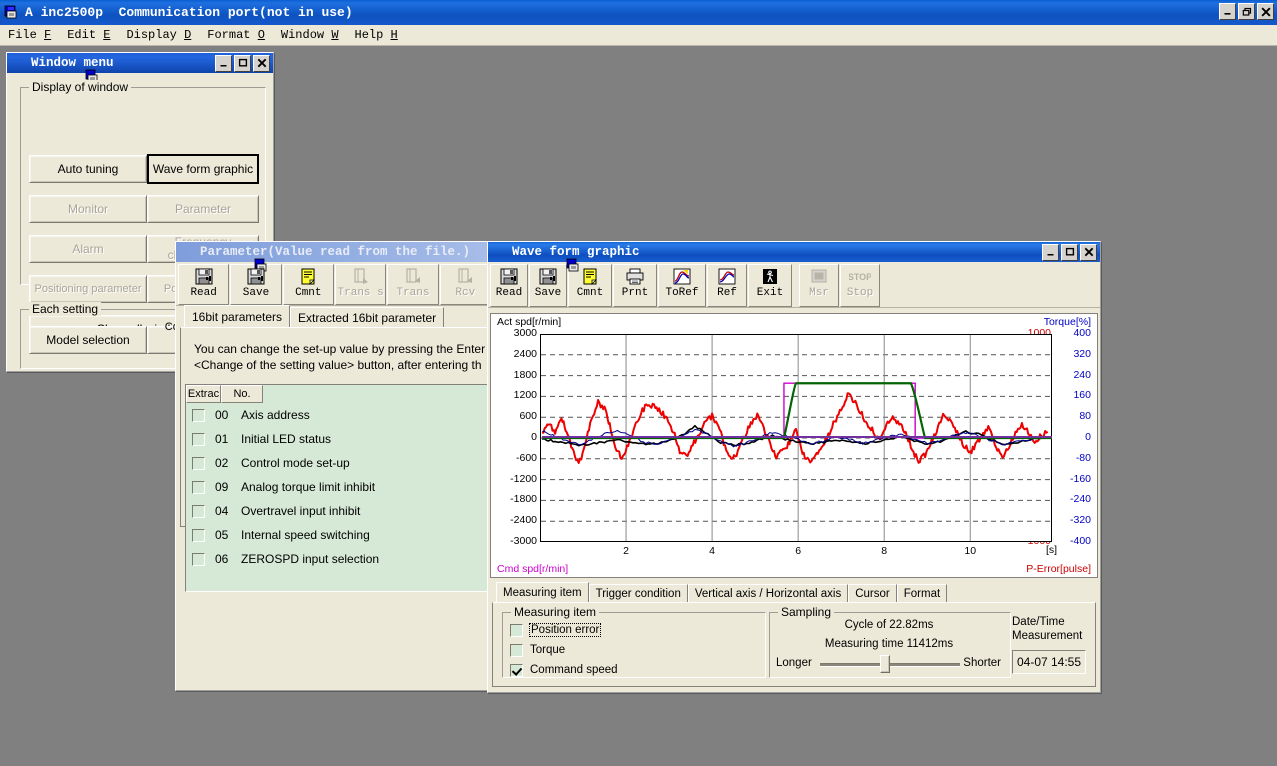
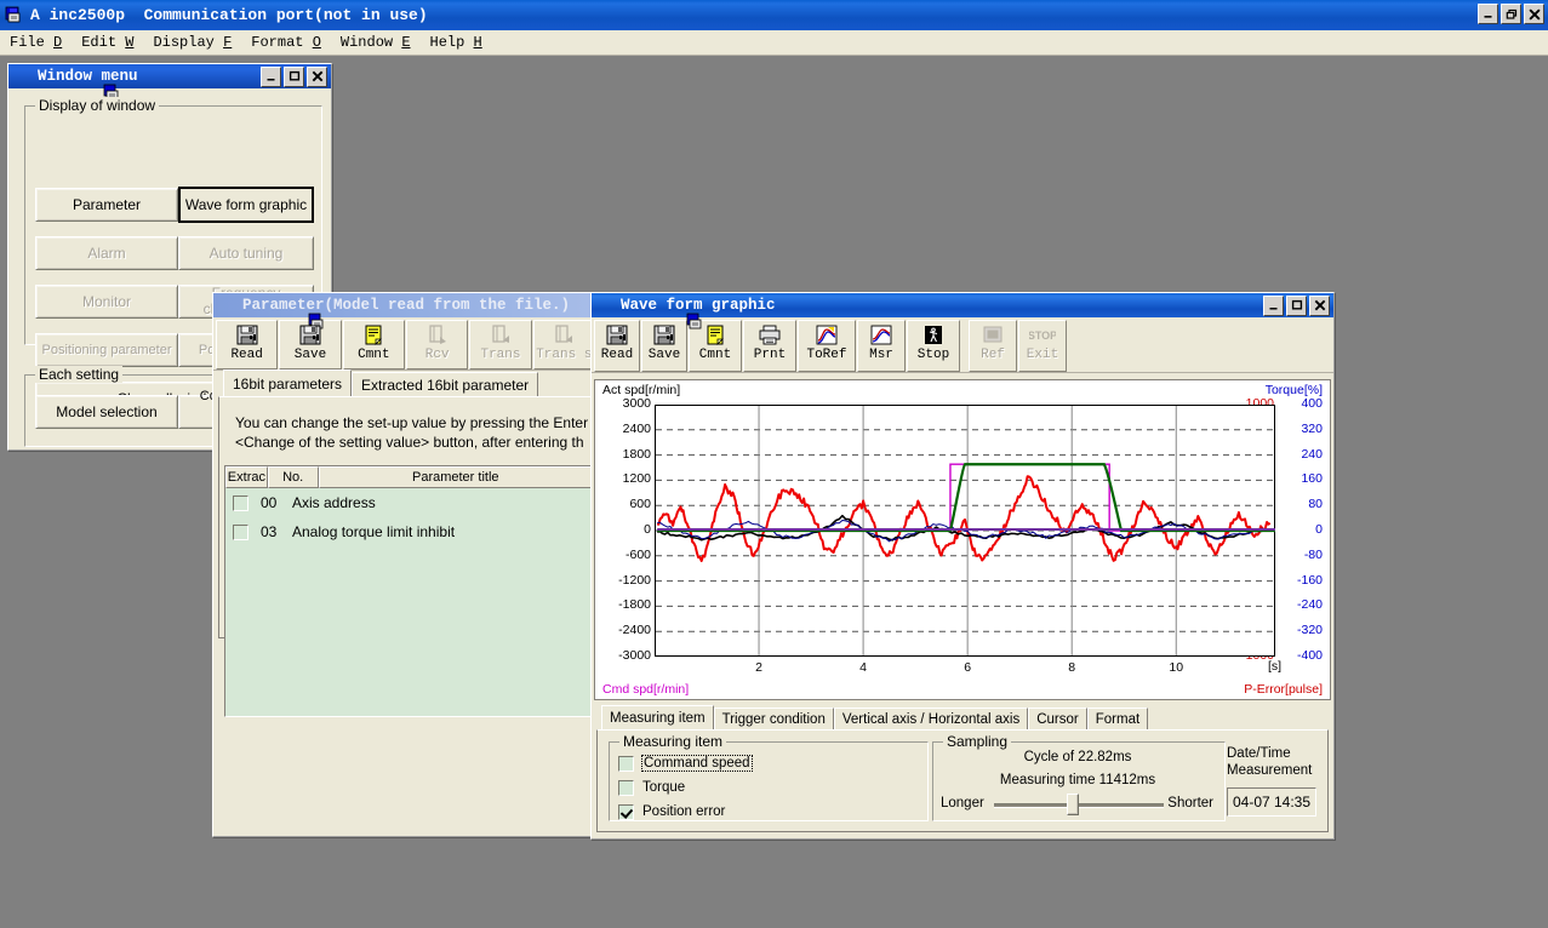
  A inc2500p Communication port(not in use)
- File F
+ File D
- Edit E
+ Edit W
- Display D
+ Display F
  Format O
- Window W
+ Window E
  Help H
  Window menu
  Display of window
- Auto tuning
+ Parameter
  Wave form graphic
- Monitor
+ Alarm
- Parameter
+ Auto tuning
- Alarm
+ Monitor
  Positioning parameter
  Each setting
  Model selection
- Parameter(Value read from the file.)
+ Parameter(Model read from the file.)
  Read
  Save
  Cmnt
- Trans s
+ Rcv
  Trans
- Rcv
+ Trans s
  16bit parameters
  Extracted 16bit parameter
  You can change the set-up value by pressing the Enter
  <Change of the setting value> button, after entering th
  Extrac
  No.
+ Parameter title
  00
  Axis address
- 01
- Initial LED status
- 02
- Control mode set-up
- 09
+ 03
  Analog torque limit inhibit
- 04
- Overtravel input inhibit
- 05
- Internal speed switching
- 06
- ZEROSPD input selection
  Wave form graphic
  Read
  Save
  Cmnt
  Prnt
  ToRef
- Ref
+ Msr
- Exit
+ Stop
- Msr
+ Ref
  STOP
- Stop
+ Exit
  Act spd[r/min]
  Torque[%]
  Cmd spd[r/min]
  P-Error[pulse]
  3000
  2400
  1800
  1200
  600
  0
  -600
  -1200
  -1800
  -2400
  -3000
  1000
  400
  320
  240
  160
  80
  0
  -80
  -160
  -240
  -320
  -400
  2
  4
  6
  8
  10
  [s]
  Measuring item
  Trigger condition
  Vertical axis / Horizontal axis
  Cursor
  Format
  Measuring item
- Position error
+ Command speed
  Torque
- Command speed
+ Position error
  Sampling
  Cycle of 22.82ms
  Measuring time 11412ms
  Longer
  Shorter
  Date/Time
  Measurement
- 04-07 14:55
+ 04-07 14:35
